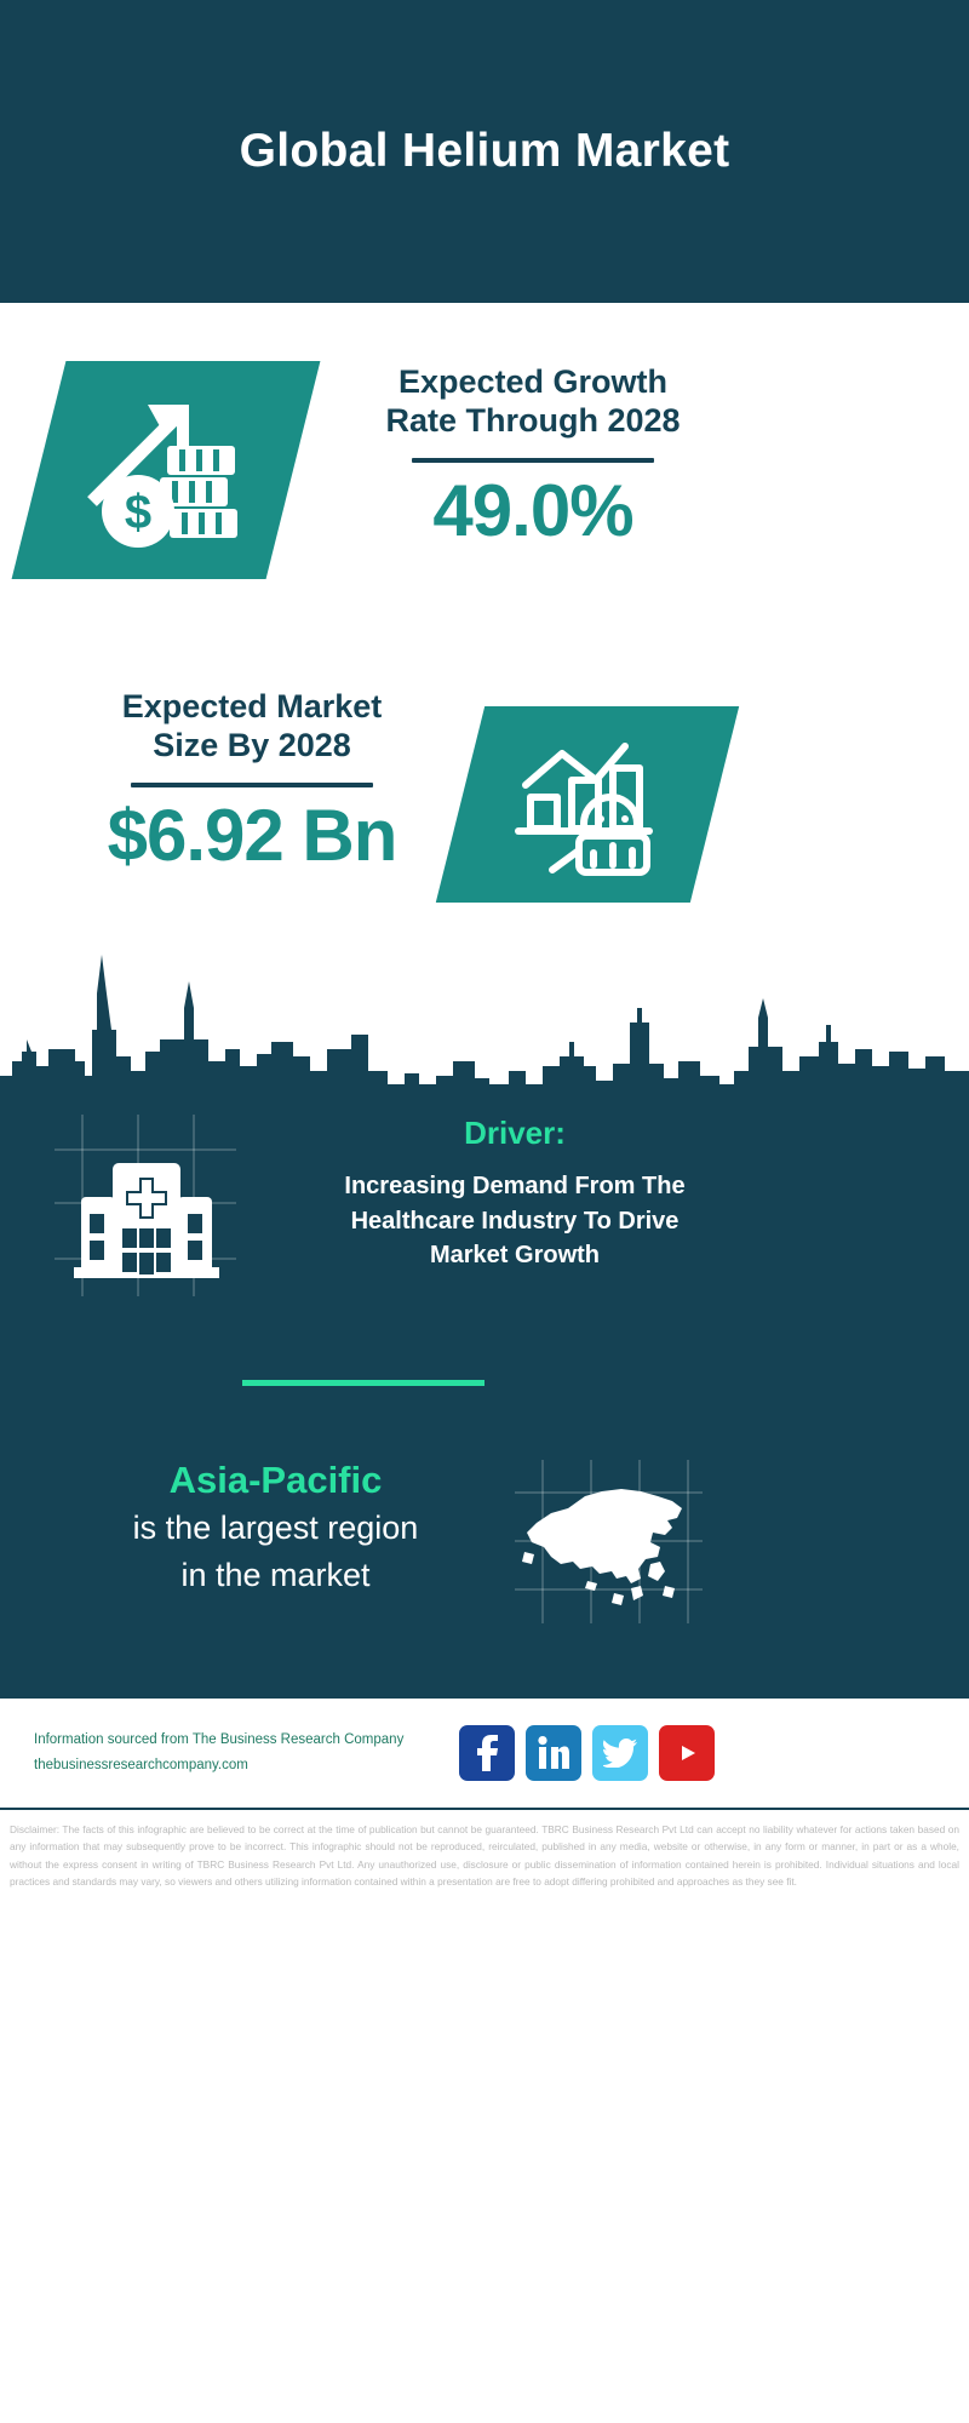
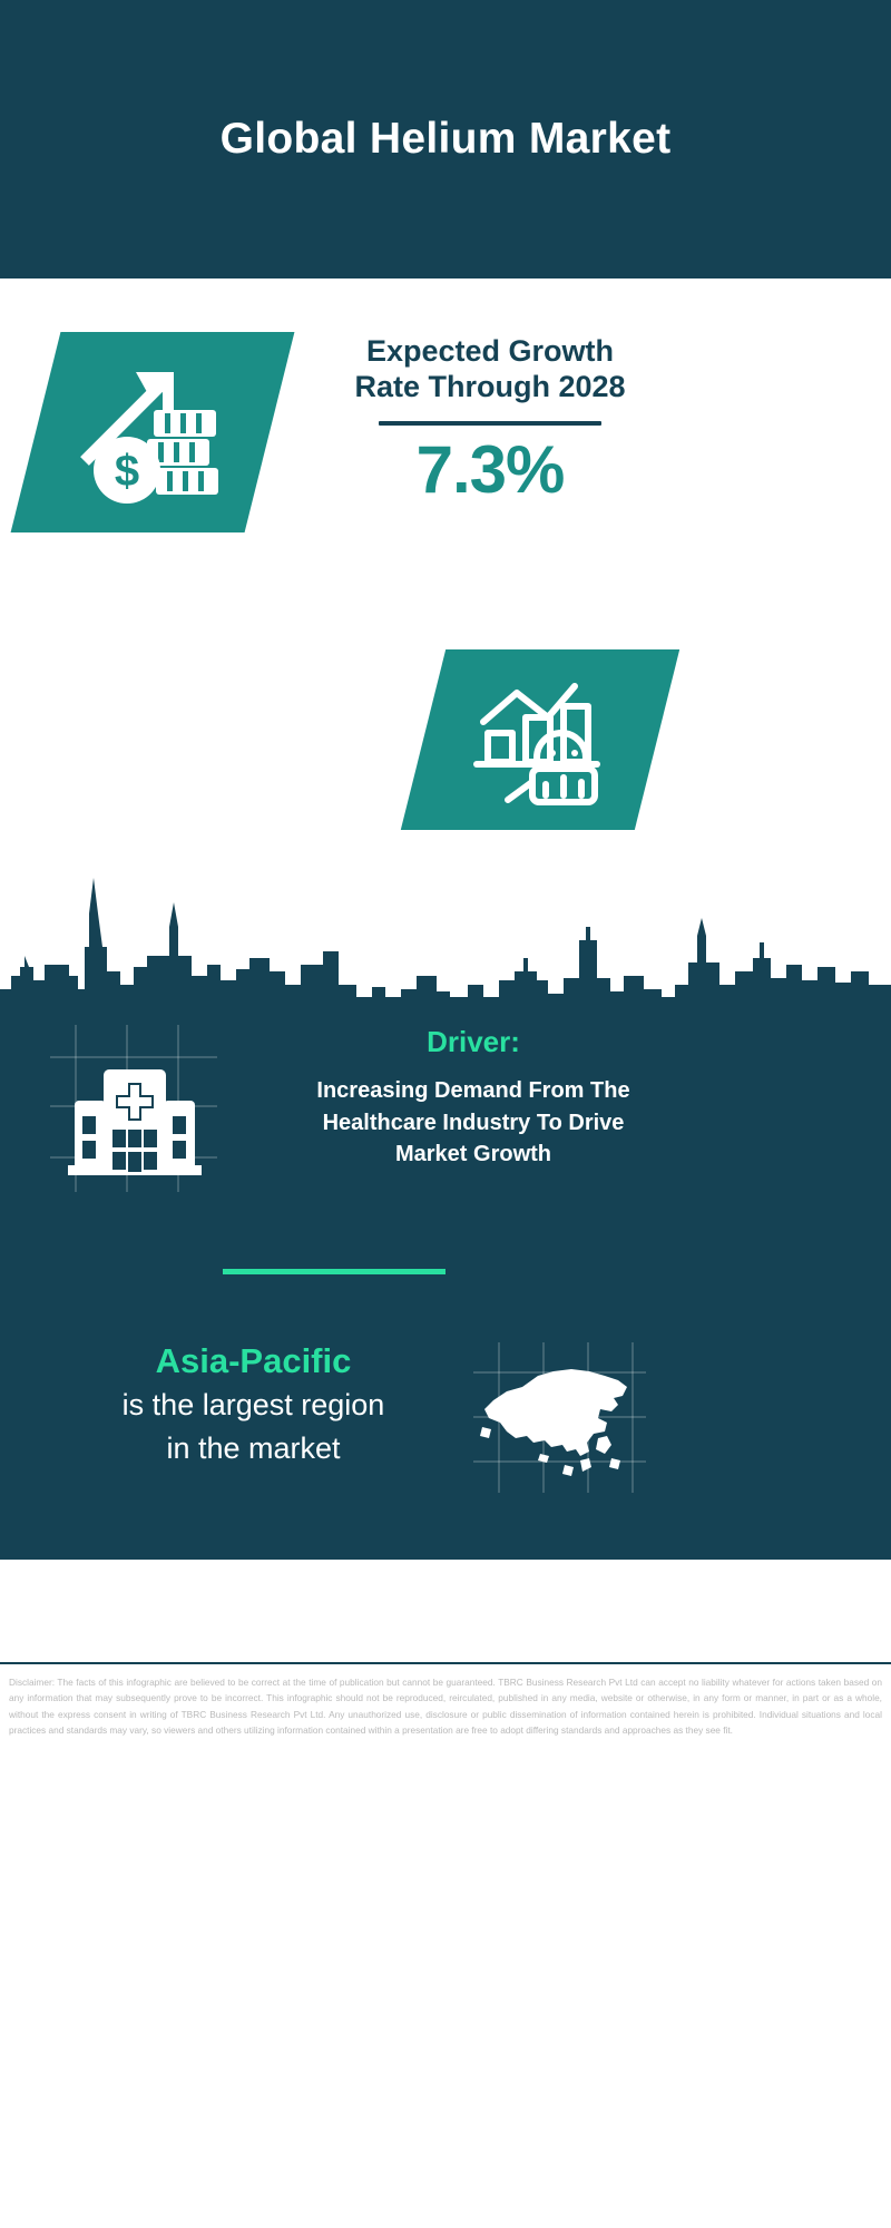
  Global Helium Market
  Expected Growth
  Rate Through 2028
- 49.0%
+ 7.3%
- Expected Market
- Size By 2028
- $6.92 Bn
  Driver:
  Increasing Demand From The
  Healthcare Industry To Drive
  Market Growth
  Asia-Pacific
  is the largest region
  in the market
- Information sourced from The Business Research Company
- thebusinessresearchcompany.com
- Disclaimer: The facts of this infographic are believed to be correct at the time of publication but cannot be guaranteed. TBRC Business Research Pvt Ltd can accept no liability whatever for actions taken based on any information that may subsequently prove to be incorrect. This infographic should not be reproduced, reirculated, published in any media, website or otherwise, in any form or manner, in part or as a whole, without the express consent in writing of TBRC Business Research Pvt Ltd. Any unauthorized use, disclosure or public dissemination of information contained herein is prohibited. Individual situations and local practices and standards may vary, so viewers and others utilizing information contained within a presentation are free to adopt differing prohibited and approaches as they see fit.
+ Disclaimer: The facts of this infographic are believed to be correct at the time of publication but cannot be guaranteed. TBRC Business Research Pvt Ltd can accept no liability whatever for actions taken based on any information that may subsequently prove to be incorrect. This infographic should not be reproduced, reirculated, published in any media, website or otherwise, in any form or manner, in part or as a whole, without the express consent in writing of TBRC Business Research Pvt Ltd. Any unauthorized use, disclosure or public dissemination of information contained herein is prohibited. Individual situations and local practices and standards may vary, so viewers and others utilizing information contained within a presentation are free to adopt differing standards and approaches as they see fit.
